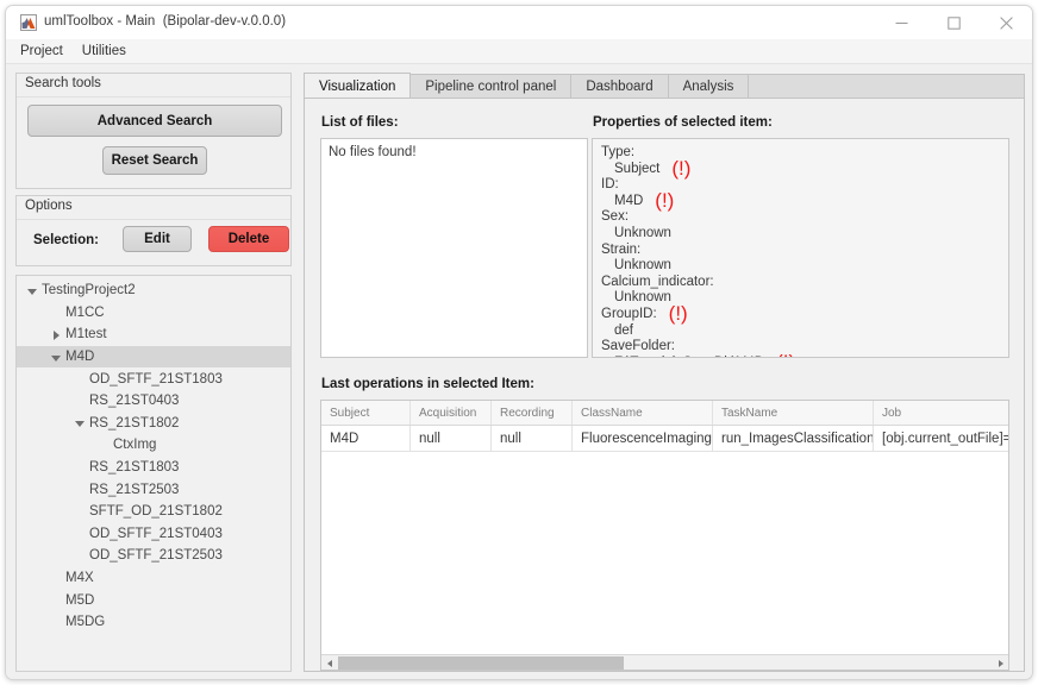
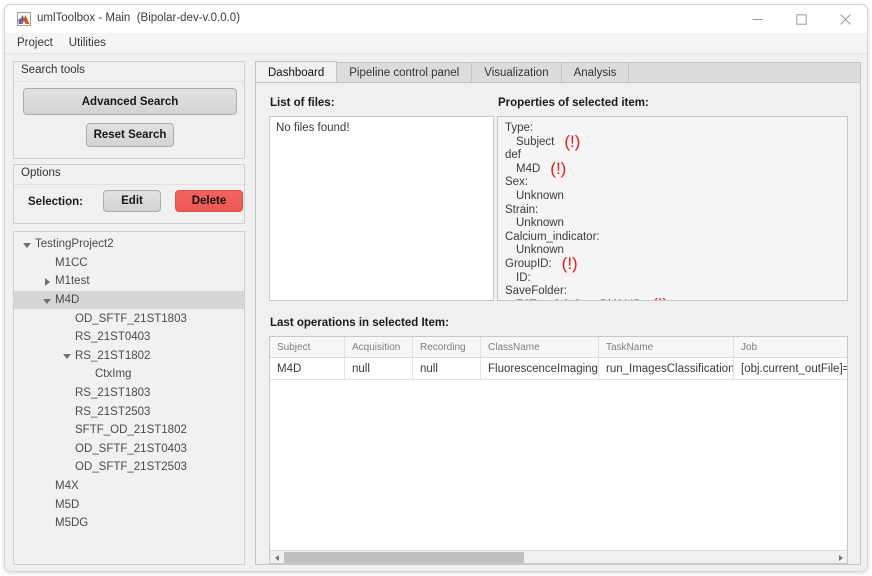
  umlToolbox - Main (Bipolar-dev-v.0.0.0)
  Project
  Utilities
  Search tools
  Advanced Search
  Reset Search
  Options
  Selection:
  Edit
  Delete
  TestingProject2
  M1CC
  M1test
  M4D
  OD_SFTF_21ST1803
  RS_21ST0403
  RS_21ST1802
  CtxImg
  RS_21ST1803
  RS_21ST2503
  SFTF_OD_21ST1802
  OD_SFTF_21ST0403
  OD_SFTF_21ST2503
  M4X
  M5D
  M5DG
- Visualization
+ Dashboard
  Pipeline control panel
- Dashboard
+ Visualization
  Analysis
  List of files:
  No files found!
  Properties of selected item:
  Type:
  Subject (!)
- ID:
+ def
  M4D (!)
  Sex:
  Unknown
  Strain:
  Unknown
  Calcium_indicator:
  Unknown
  GroupID: (!)
- def
+ ID:
  SaveFolder:
  Last operations in selected Item:
  Subject
  Acquisition
  Recording
  ClassName
  TaskName
  Job
  M4D
  null
  null
  FluorescenceImaging
  run_ImagesClassification
  [obj.current_outFile]=
